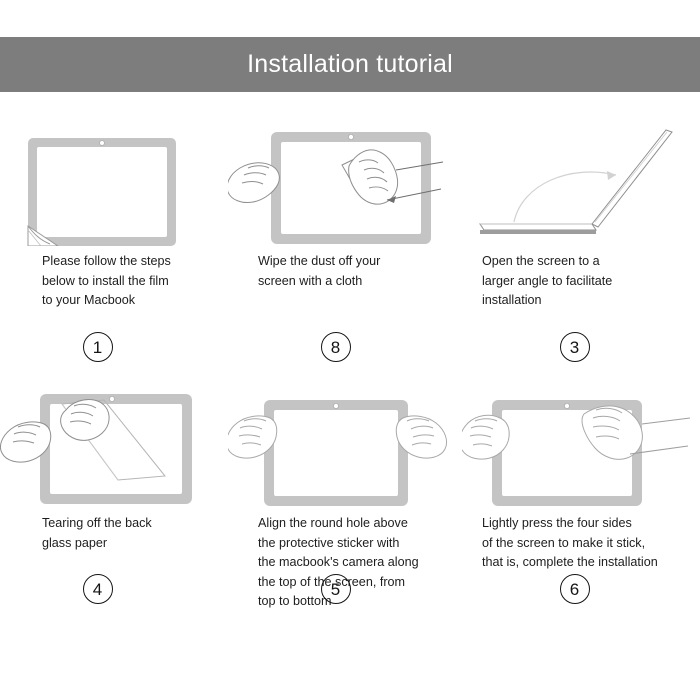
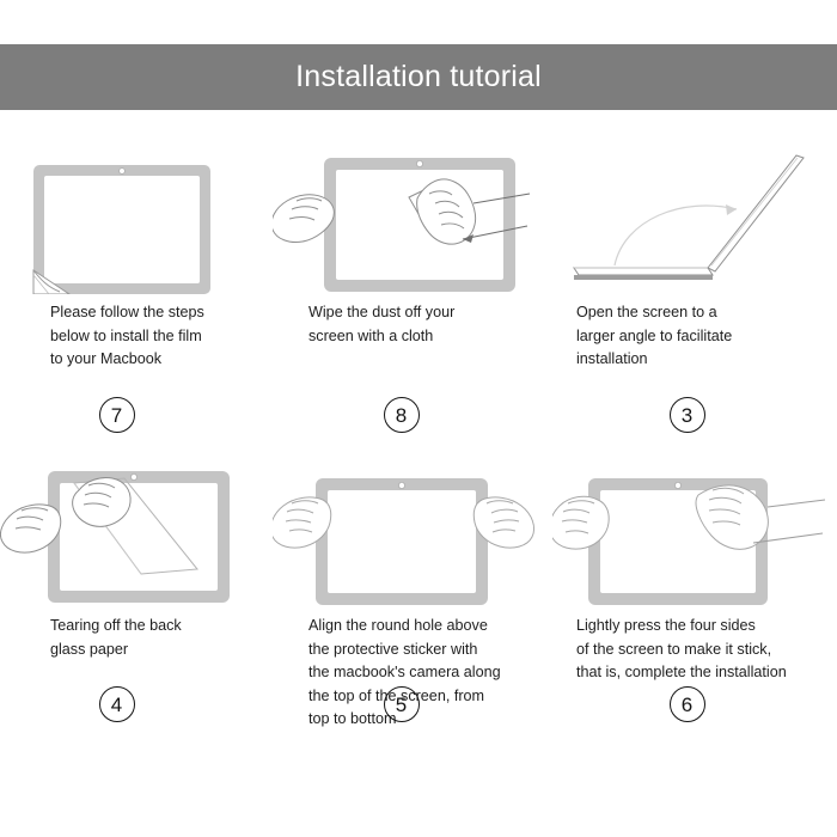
  Installation tutorial
  Please follow the steps
  below to install the film
  to your Macbook
- 1
+ 7
  Wipe the dust off your
  screen with a cloth
  8
  Open the screen to a
  larger angle to facilitate
  installation
  3
  Tearing off the back
  glass paper
  4
  Align the round hole above
  the protective sticker with
  the macbook's camera along
  the top of the screen, from
  top to bottom
  5
  Lightly press the four sides
  of the screen to make it stick,
  that is, complete the installation
  6
